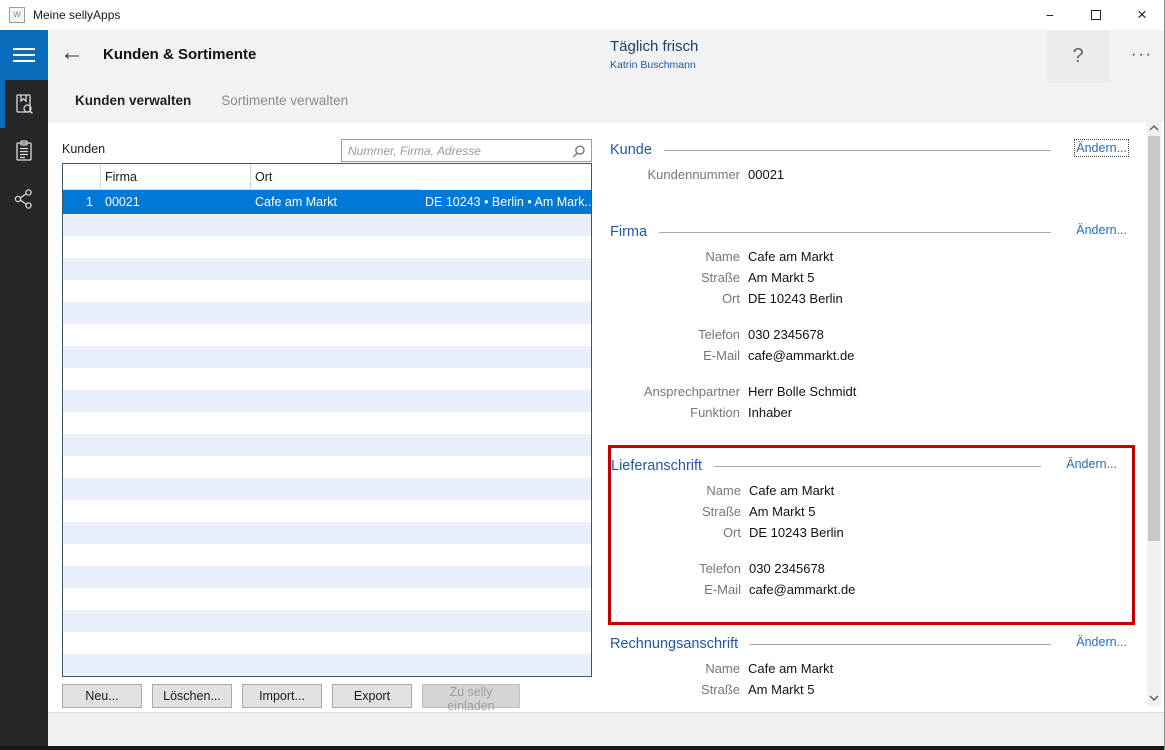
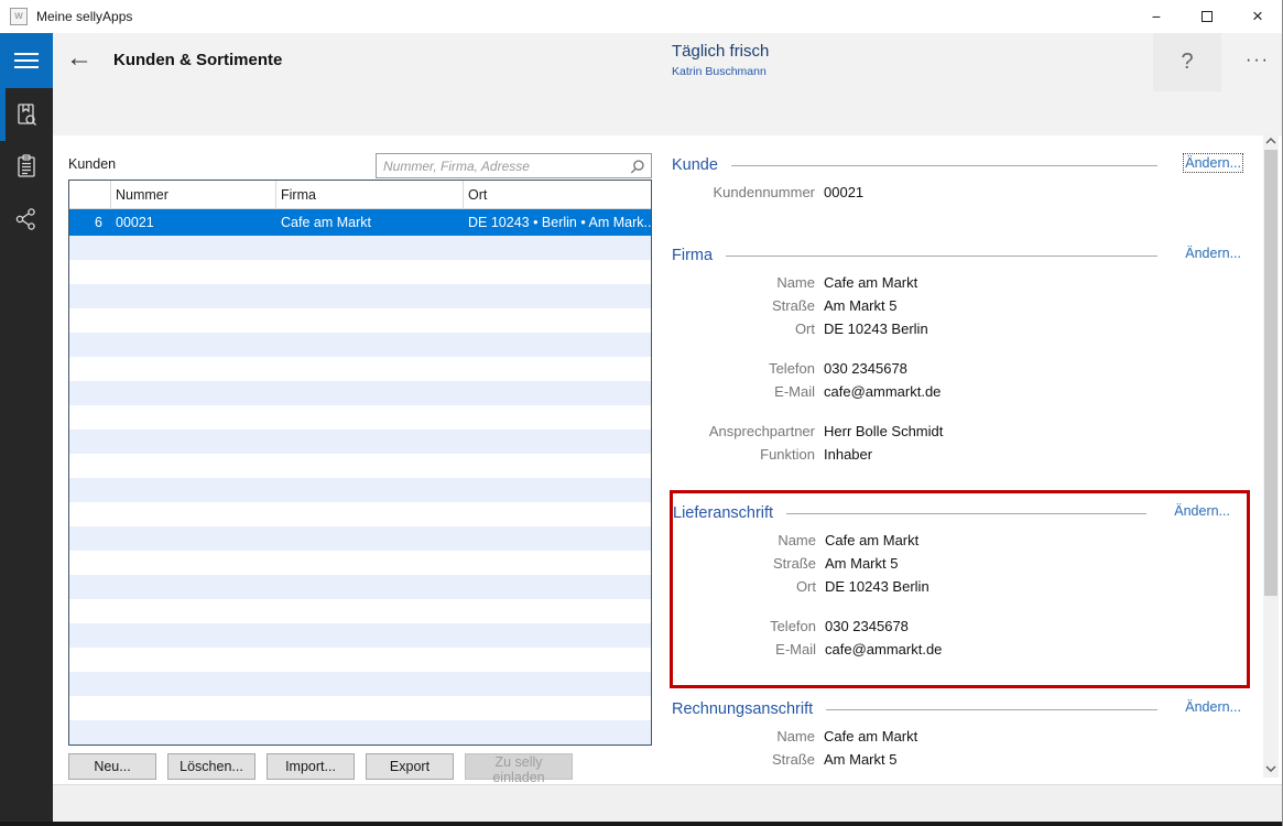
  w
  Meine sellyApps
  −
  ×
  ←
  Kunden & Sortimente
- Kunden verwalten
- Sortimente verwalten
  Täglich frisch
  Katrin Buschmann
  ?
  ···
  Kunden
  Nummer, Firma, Adresse
+ Nummer
  Firma
  Ort
- 1
+ 6
  00021
  Cafe am Markt
  DE 10243 • Berlin • Am Mark..
  Neu...
  Löschen...
  Import...
  Export
  Zu selly einladen
  Kunde
  Ändern...
  Kundennummer
  00021
  Firma
  Ändern...
  Name
  Cafe am Markt
  Straße
  Am Markt 5
  Ort
  DE 10243 Berlin
  Telefon
  030 2345678
  E-Mail
  cafe@ammarkt.de
  Ansprechpartner
  Herr Bolle Schmidt
  Funktion
  Inhaber
  Lieferanschrift
  Ändern...
  Name
  Cafe am Markt
  Straße
  Am Markt 5
  Ort
  DE 10243 Berlin
  Telefon
  030 2345678
  E-Mail
  cafe@ammarkt.de
  Rechnungsanschrift
  Ändern...
  Name
  Cafe am Markt
  Straße
  Am Markt 5
